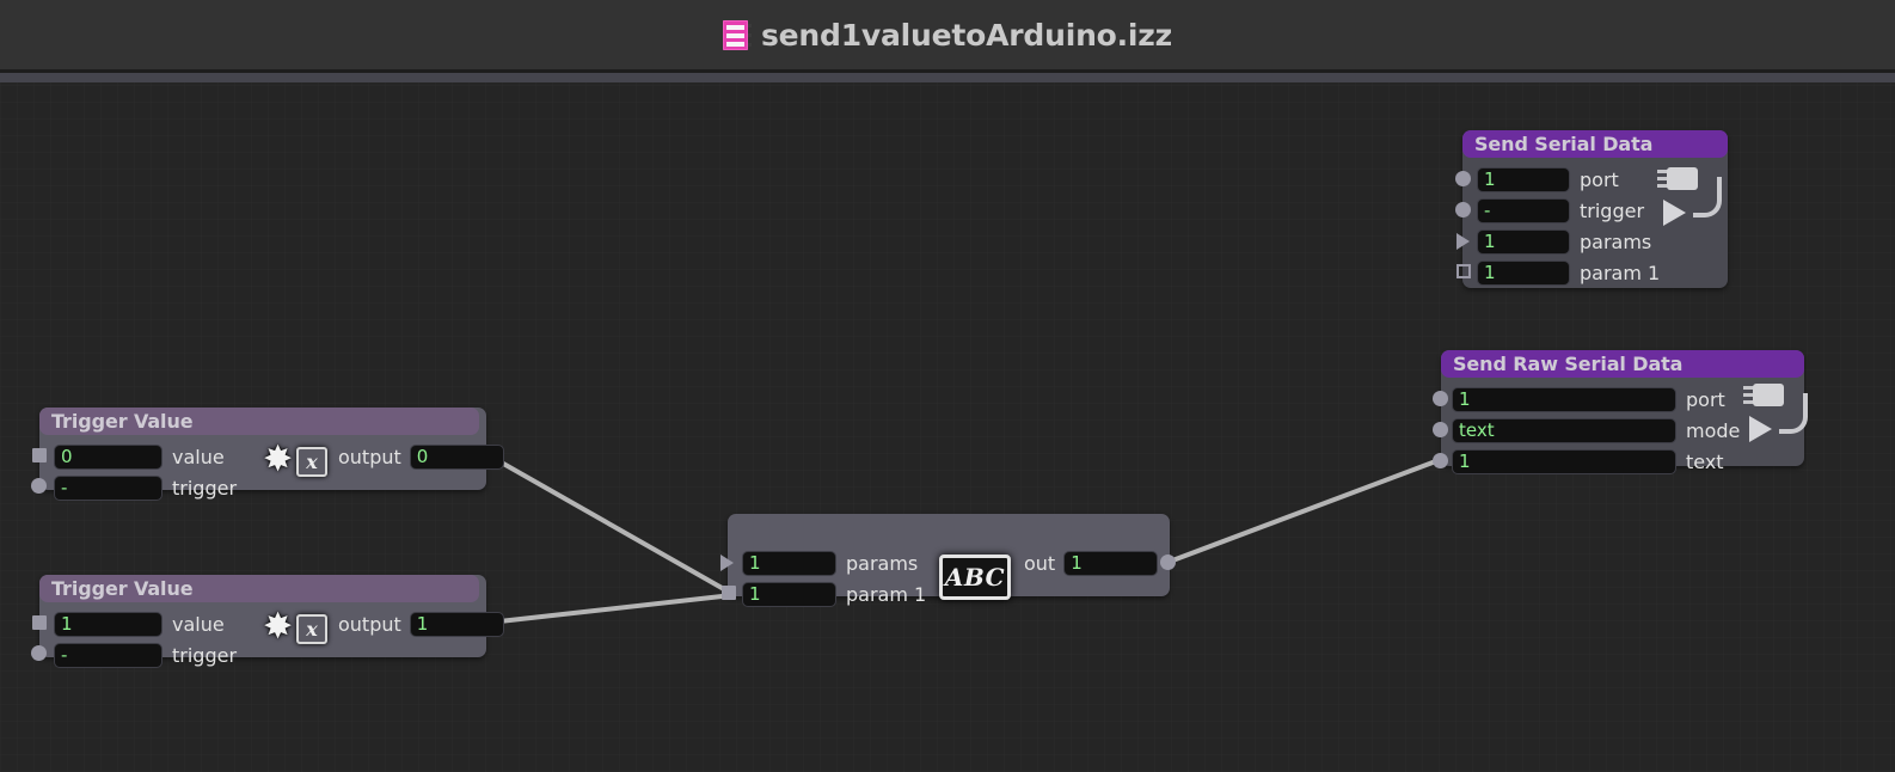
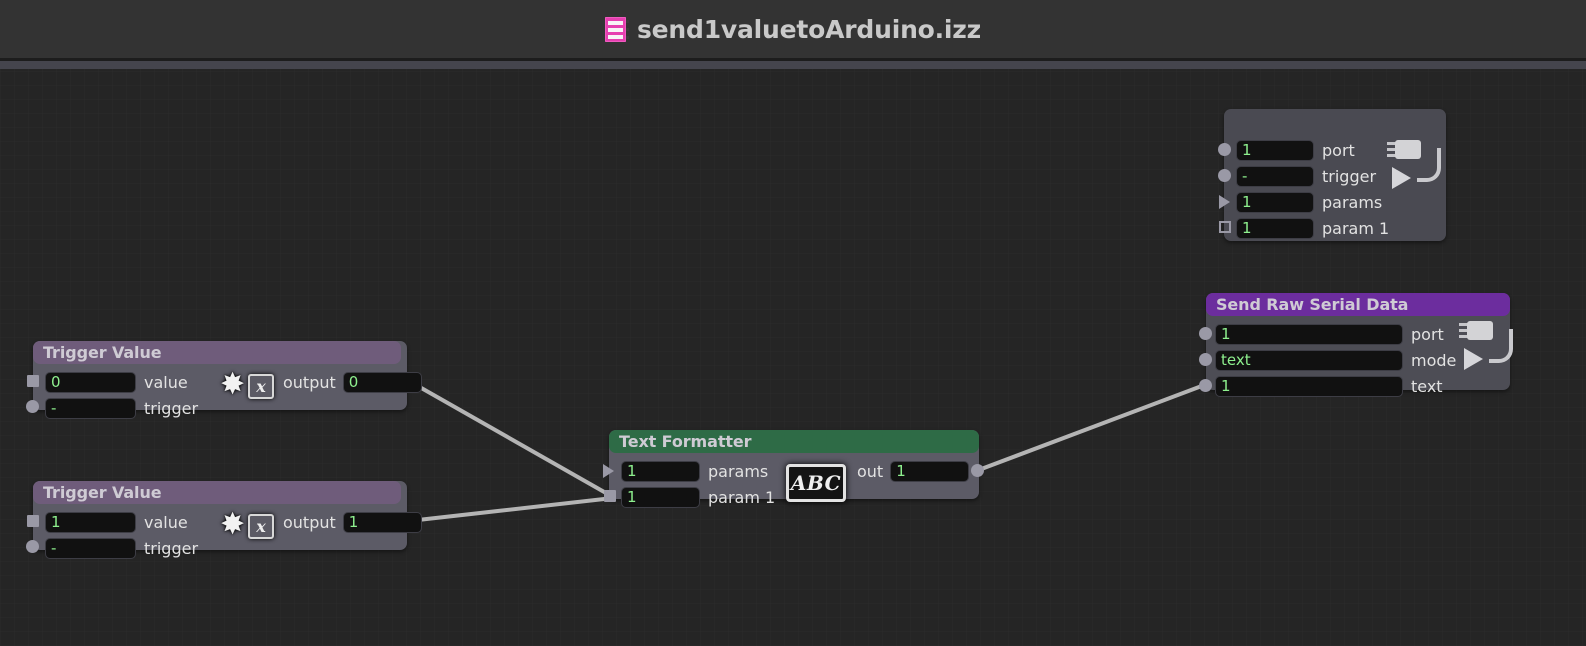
  send1valuetoArduino.izz
  Trigger Value
  0
  value
  -
  trigger
  ✸
  x
  output
  0
  Trigger Value
  1
  value
  -
  trigger
  ✸
  x
  output
  1
+ Text Formatter
  1
  params
  1
  param 1
  ABC
  out
  1
- Send Serial Data
  1
  port
  -
  trigger
  1
  params
  1
  param 1
  Send Raw Serial Data
  1
  port
  text
  mode
  1
  text
